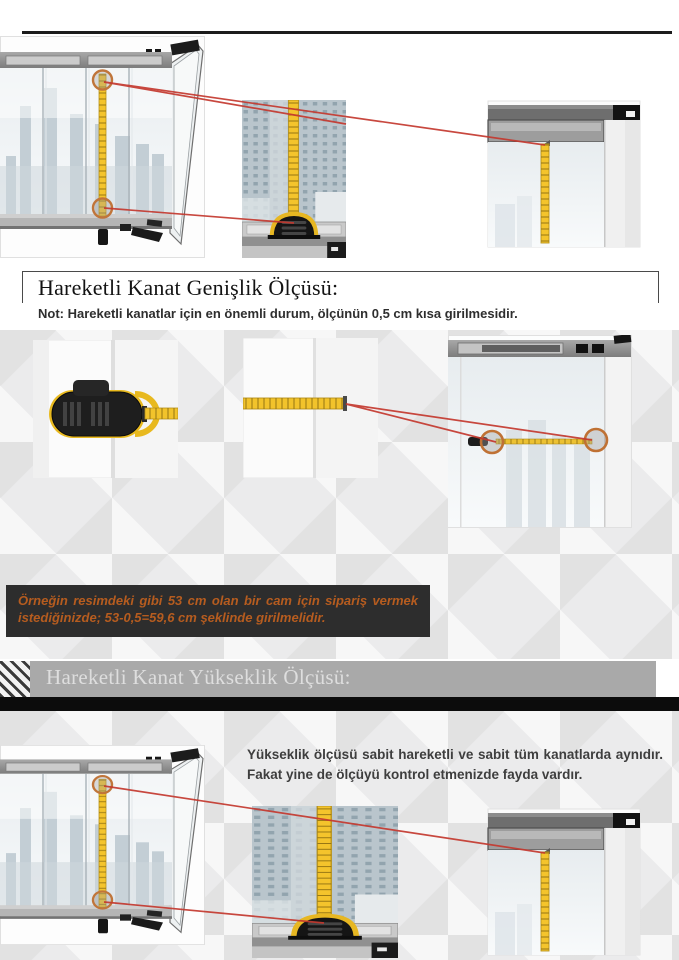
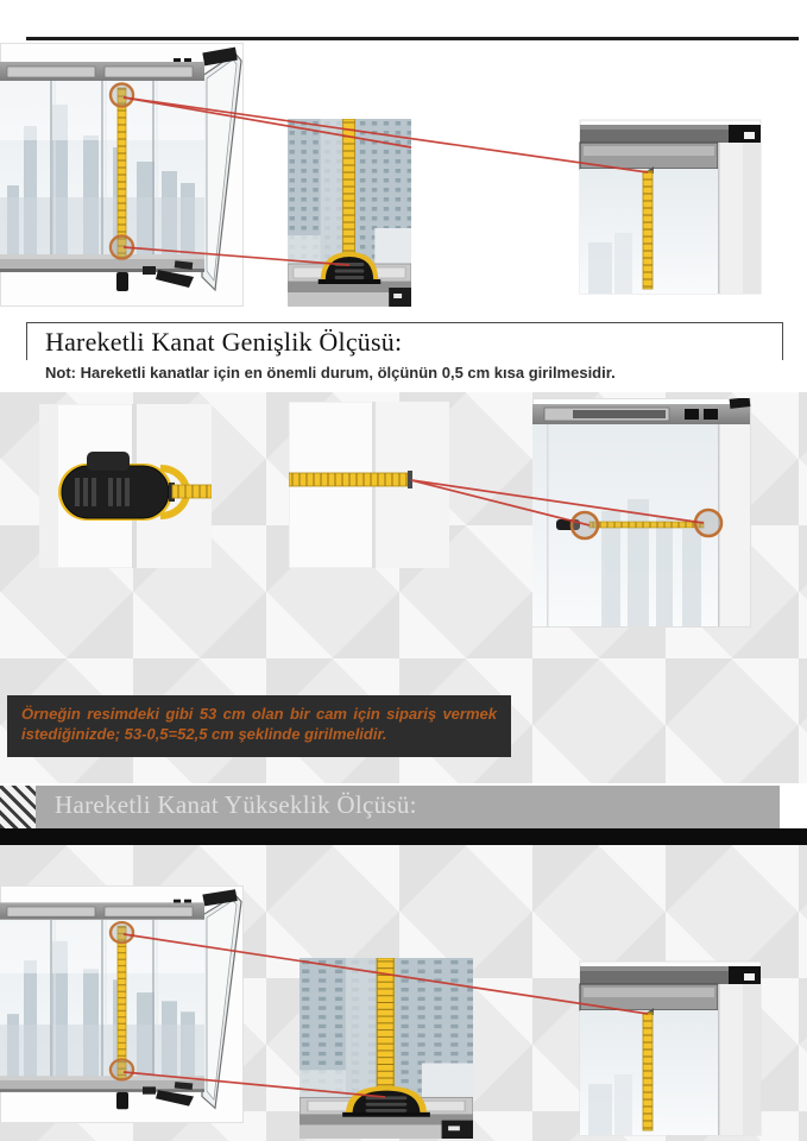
  Hareketli Kanat Genişlik Ölçüsü:
  Not: Hareketli kanatlar için en önemli durum, ölçünün 0,5 cm kısa girilmesidir.
- Örneğin resimdeki gibi 53 cm olan bir cam için sipariş vermek istediğinizde; 53-0,5=59,6 cm şeklinde girilmelidir.
+ Örneğin resimdeki gibi 53 cm olan bir cam için sipariş vermek istediğinizde; 53-0,5=52,5 cm şeklinde girilmelidir.
  Hareketli Kanat Yükseklik Ölçüsü:
- Yükseklik ölçüsü sabit hareketli ve sabit tüm kanatlarda aynıdır. Fakat yine de ölçüyü kontrol etmenizde fayda vardır.
